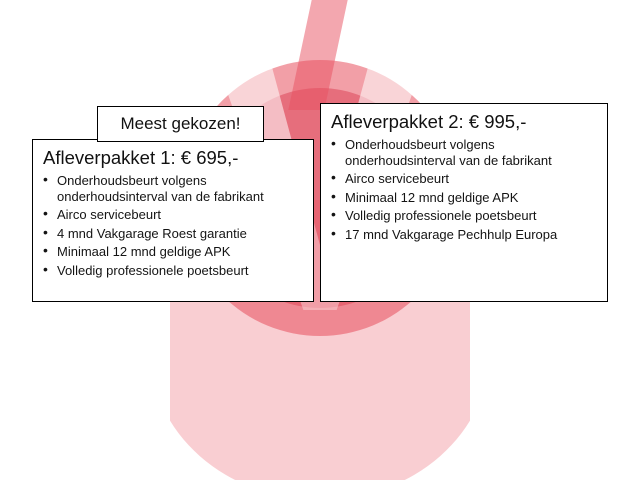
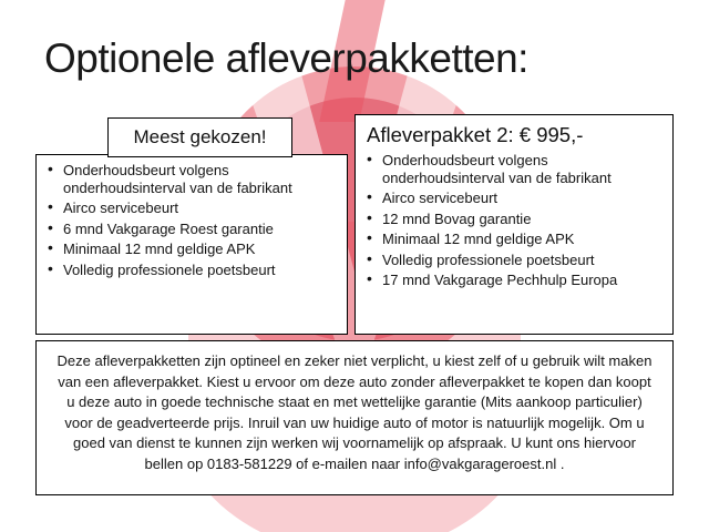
+ Optionele afleverpakketten:
  Meest gekozen!
- Afleverpakket 1: € 695,-
  Onderhoudsbeurt volgens onderhoudsinterval van de fabrikant
  Airco servicebeurt
- 4 mnd Vakgarage Roest garantie
+ 6 mnd Vakgarage Roest garantie
  Minimaal 12 mnd geldige APK
  Volledig professionele poetsbeurt
  Afleverpakket 2: € 995,-
  Onderhoudsbeurt volgens onderhoudsinterval van de fabrikant
  Airco servicebeurt
+ 12 mnd Bovag garantie
  Minimaal 12 mnd geldige APK
  Volledig professionele poetsbeurt
  17 mnd Vakgarage Pechhulp Europa
+ Deze afleverpakketten zijn optineel en zeker niet verplicht, u kiest zelf of u gebruik wilt maken van een afleverpakket. Kiest u ervoor om deze auto zonder afleverpakket te kopen dan koopt u deze auto in goede technische staat en met wettelijke garantie (Mits aankoop particulier) voor de geadverteerde prijs. Inruil van uw huidige auto of motor is natuurlijk mogelijk. Om u goed van dienst te kunnen zijn werken wij voornamelijk op afspraak. U kunt ons hiervoor bellen op 0183-581229 of e-mailen naar info@vakgarageroest.nl .
